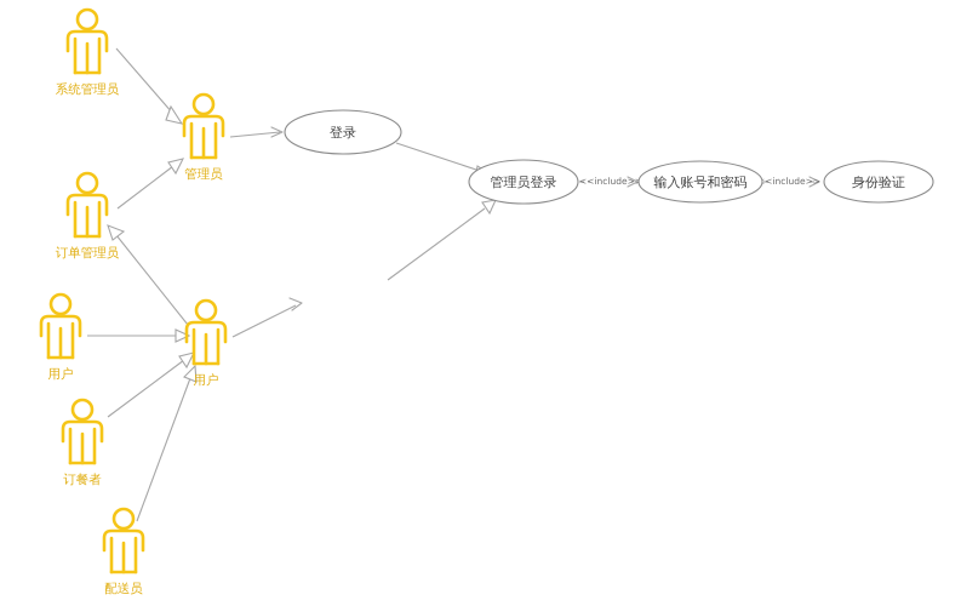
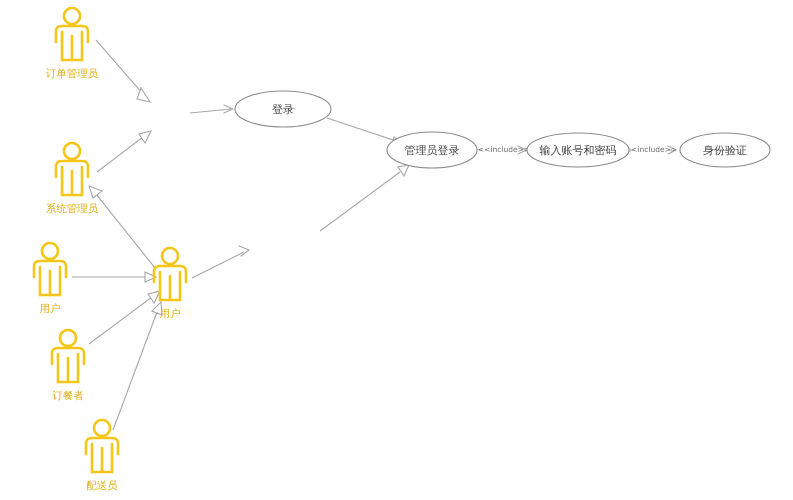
  <<include>
  <include>>
  登录
  管理员登录
  输入账号和密码
  身份验证
- 系统管理员
+ 订单管理员
- 管理员
- 订单管理员
+ 系统管理员
  用户
  用户
  订餐者
  配送员
